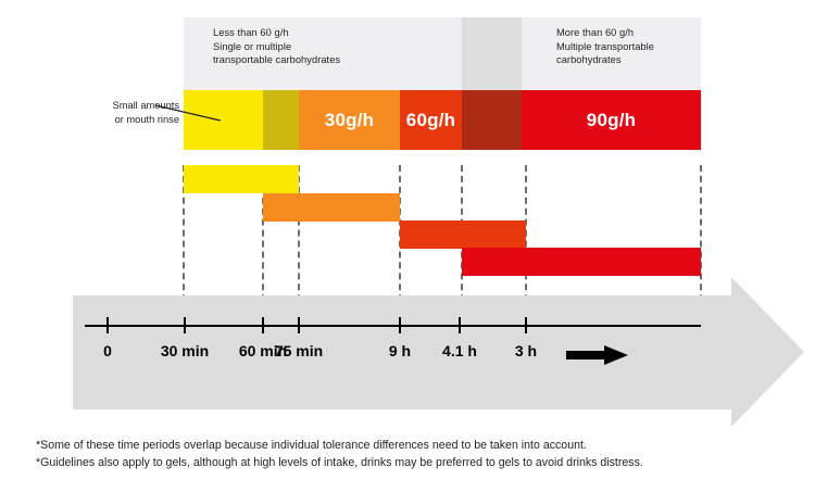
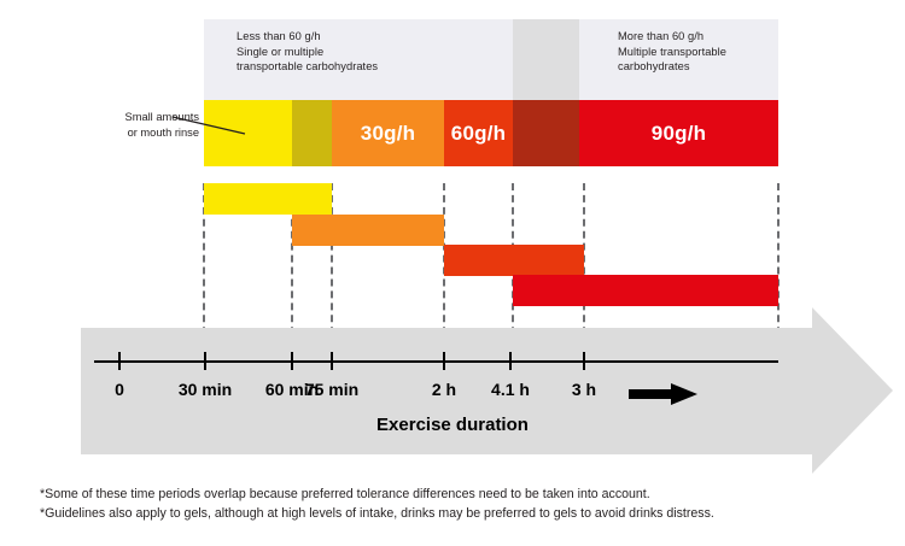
  Less than 60 g/h
  Single or multiple
  transportable carbohydrates
  More than 60 g/h
  Multiple transportable
  carbohydrates
  30g/h
  60g/h
  90g/h
  Small amunts
  or mouth rinse
  0
  30 min
  60 min
  75 min
- 9 h
+ 2 h
  4.1 h
  3 h
+ Exercise duration
- *Some of these time periods overlap because individual tolerance differences need to be taken into account.
+ *Some of these time periods overlap because preferred tolerance differences need to be taken into account.
  *Guidelines also apply to gels, although at high levels of intake, drinks may be preferred to gels to avoid drinks distress.
